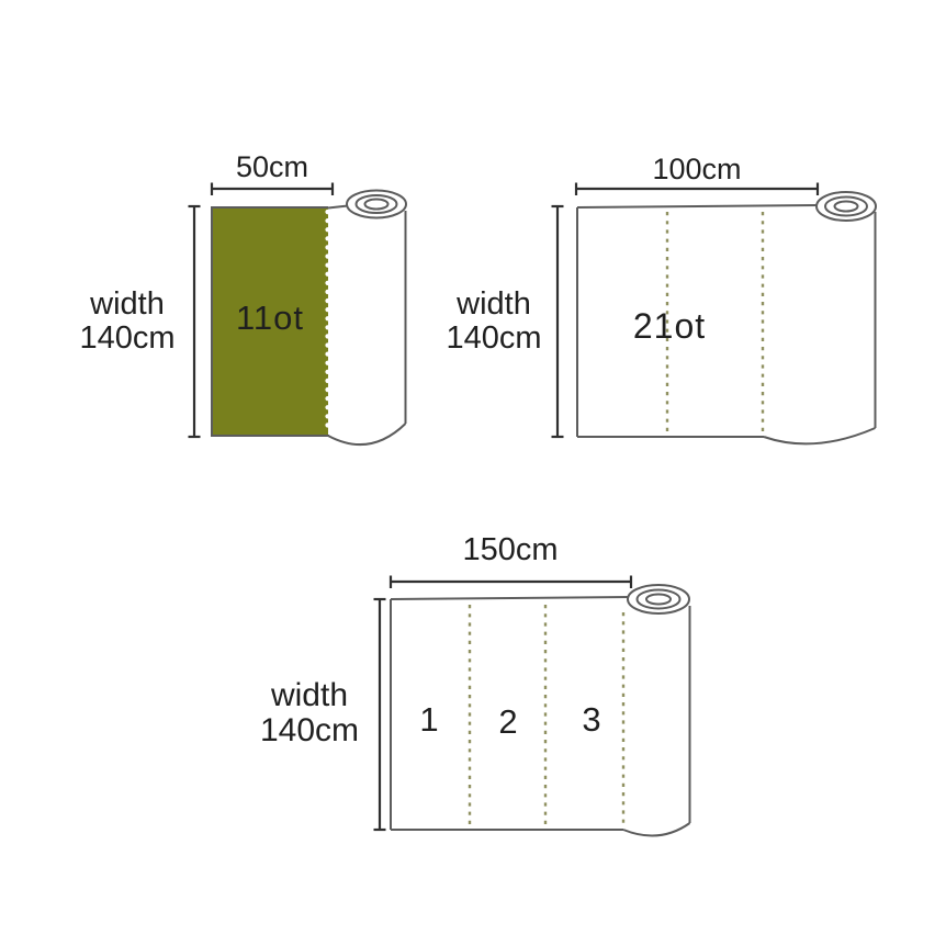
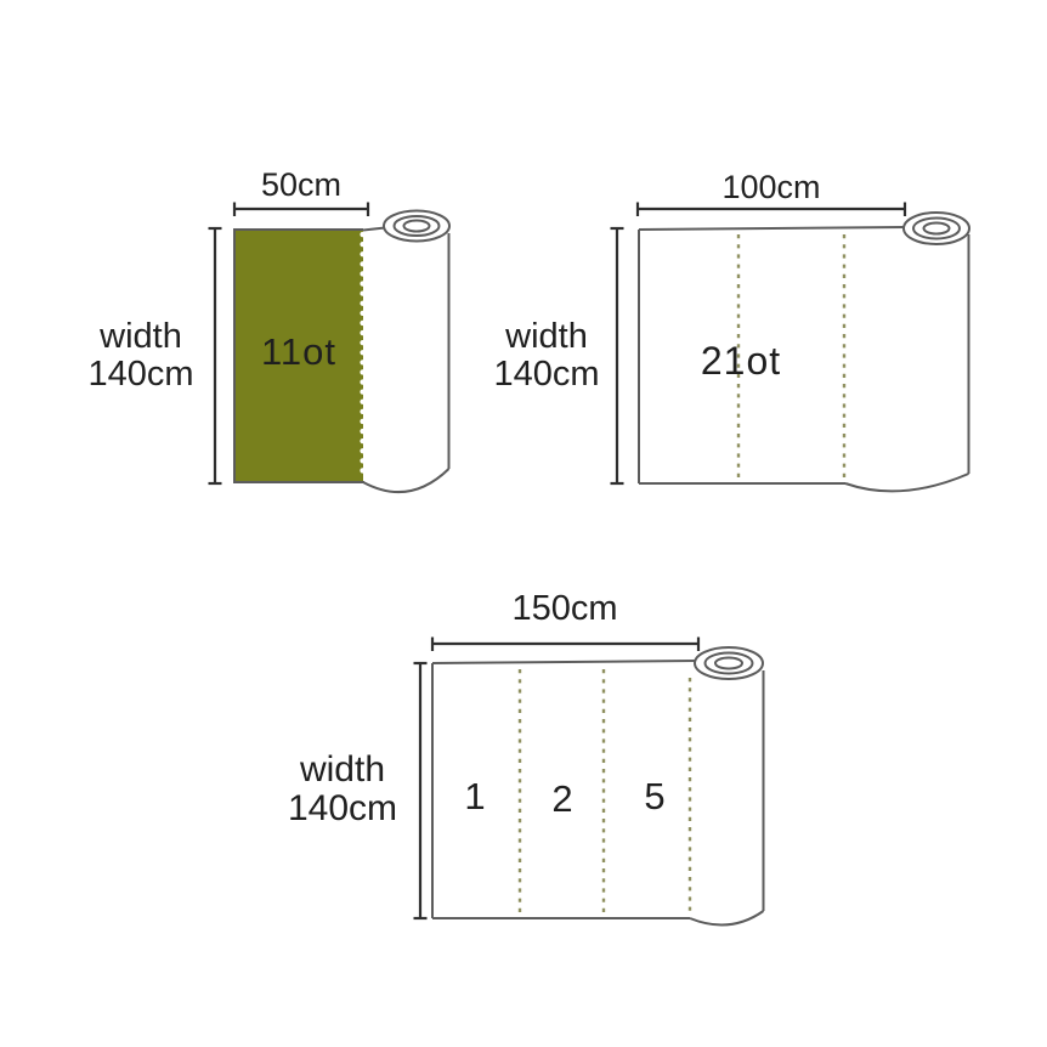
  50cm
  width
  140cm
  11ot
  100cm
  width
  140cm
  21ot
  150cm
  width
  140cm
  1
  2
- 3
+ 5
